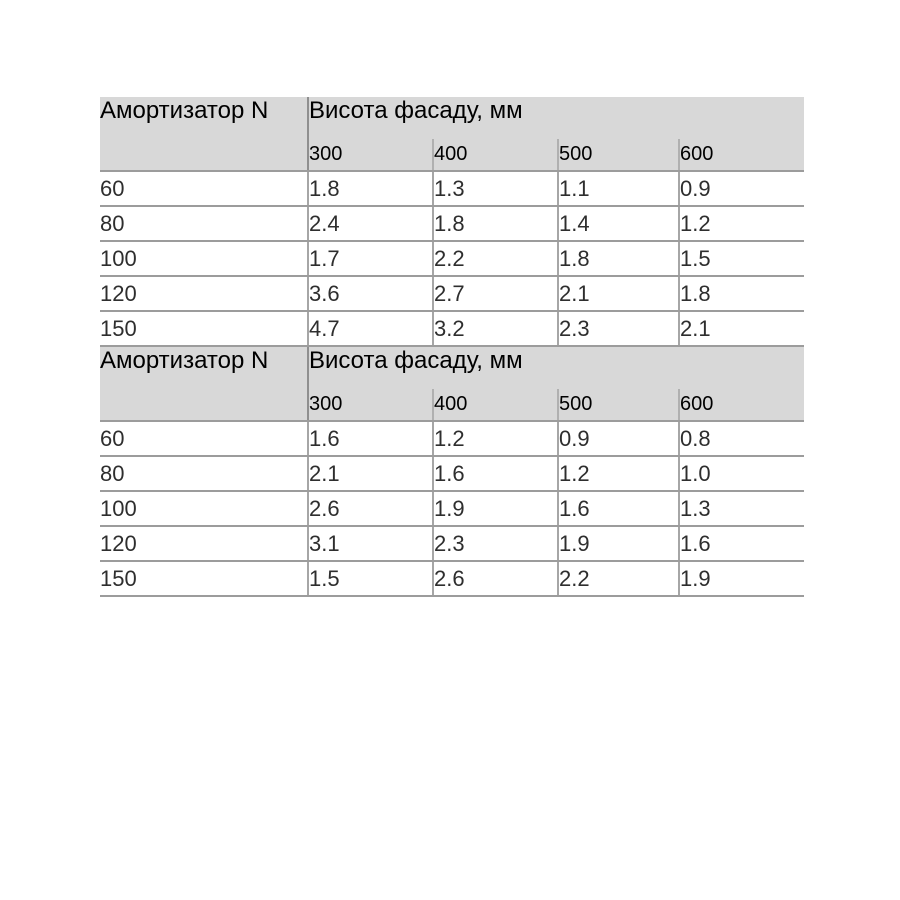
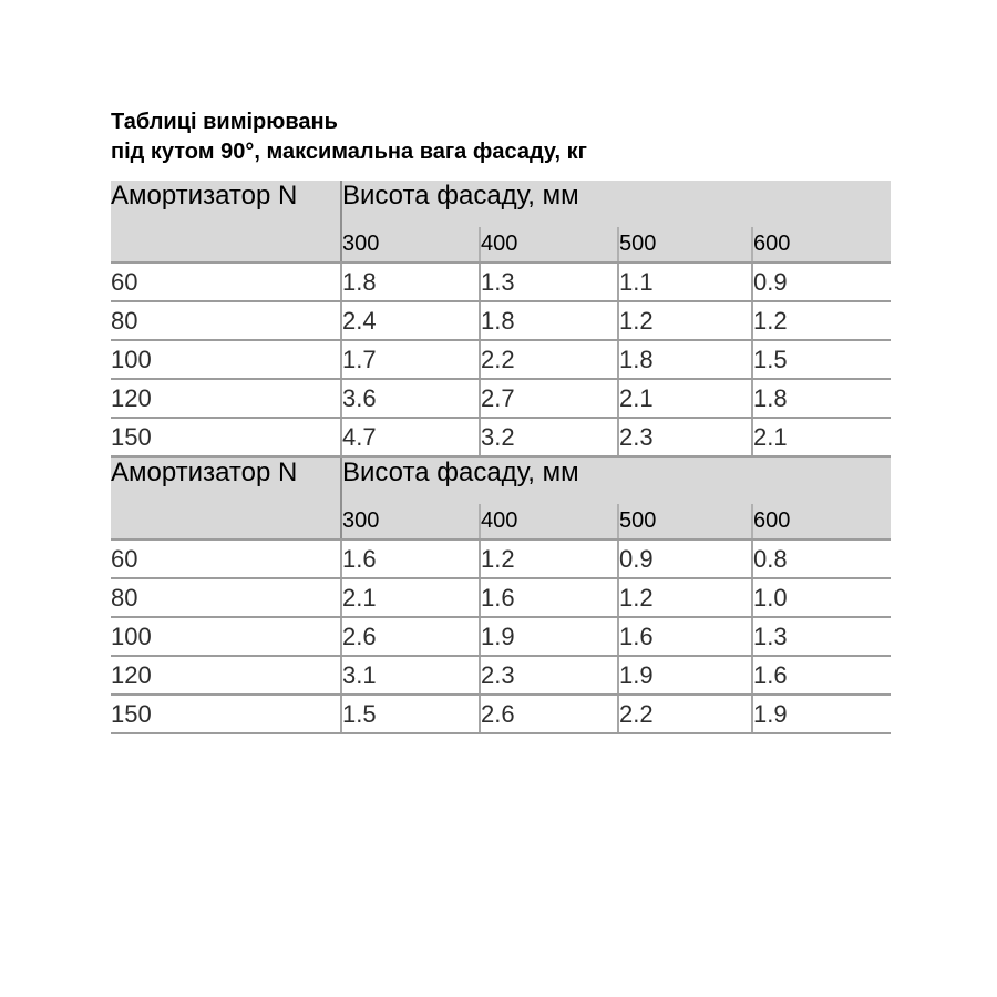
+ Таблиці вимірювань
+ під кутом 90°, максимальна вага фасаду, кг
  Амортизатор N	Висота фасаду, мм
  300	400	500	600
  60	1.8	1.3	1.1	0.9
- 80	2.4	1.8	1.4	1.2
+ 80	2.4	1.8	1.2	1.2
  100	1.7	2.2	1.8	1.5
  120	3.6	2.7	2.1	1.8
  150	4.7	3.2	2.3	2.1
  Амортизатор N	Висота фасаду, мм
  300	400	500	600
  60	1.6	1.2	0.9	0.8
  80	2.1	1.6	1.2	1.0
  100	2.6	1.9	1.6	1.3
  120	3.1	2.3	1.9	1.6
  150	1.5	2.6	2.2	1.9
